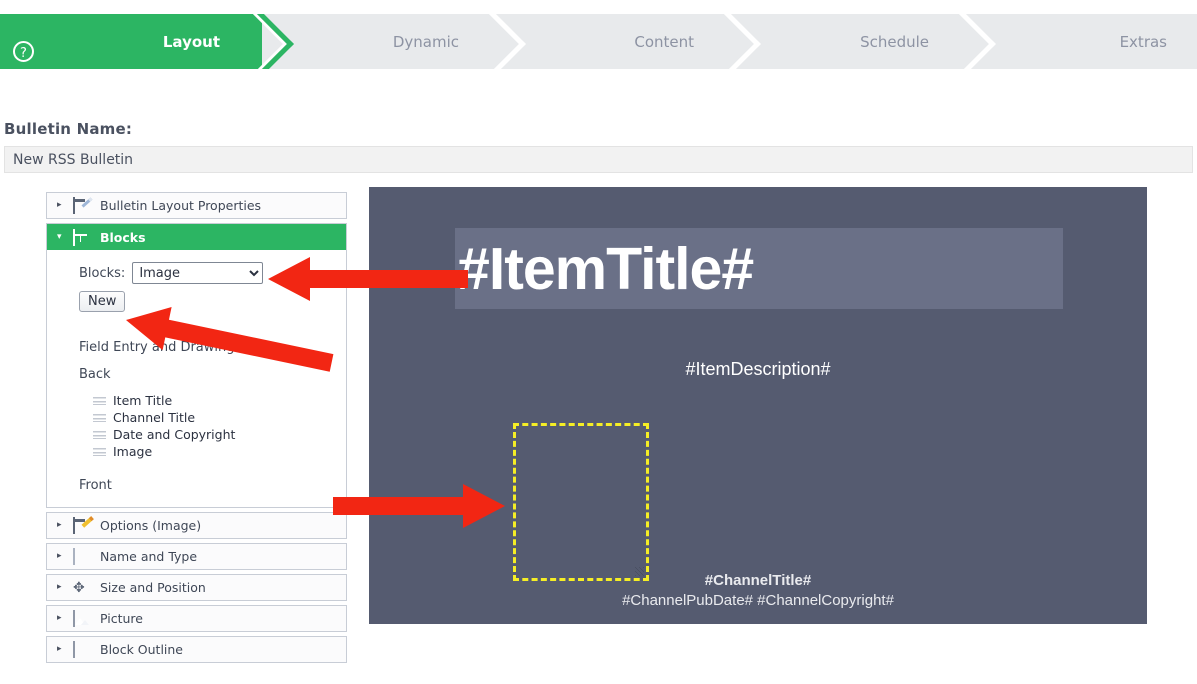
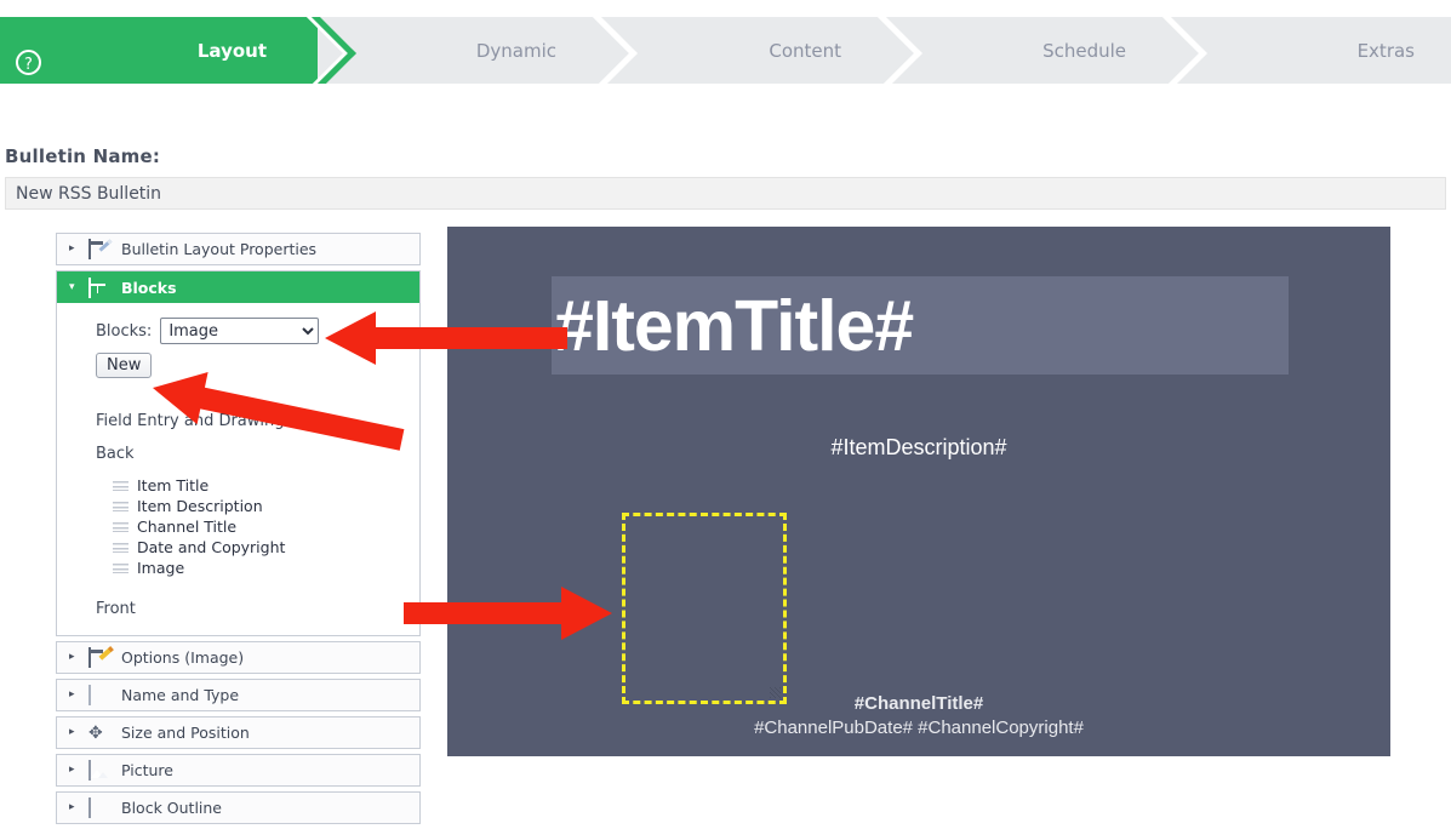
  Layout
  Dynamic
  Content
  Schedule
  Extras
  ?
  Bulletin Name:
  New RSS Bulletin
  ▸
  Bulletin Layout Properties
  ▾
  Blocks
  Blocks:
  Image
  New
  Back
  Item Title
+ Item Description
  Channel Title
  Date and Copyright
  Image
  Front
  ▸
  Options (Image)
  ▸
  Name and Type
  ▸
  ✥
  Size and Position
  ▸
  Picture
  ▸
  Block Outline
  #ItemTitle#
  #ItemDescription#
  #ChannelTitle#
  #ChannelPubDate# #ChannelCopyright#
